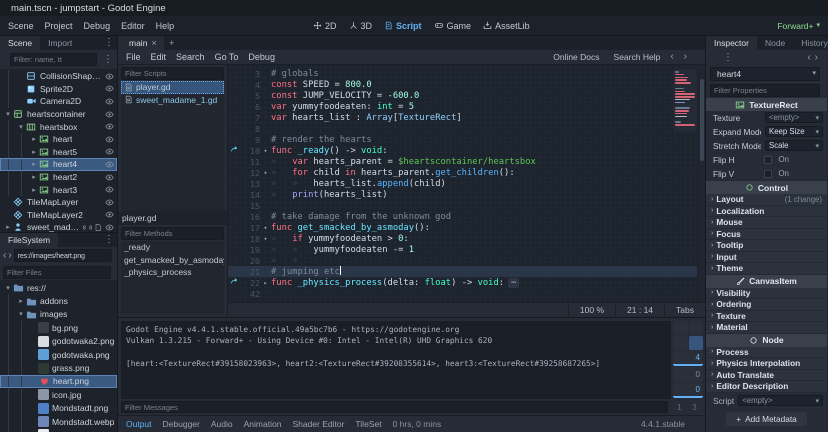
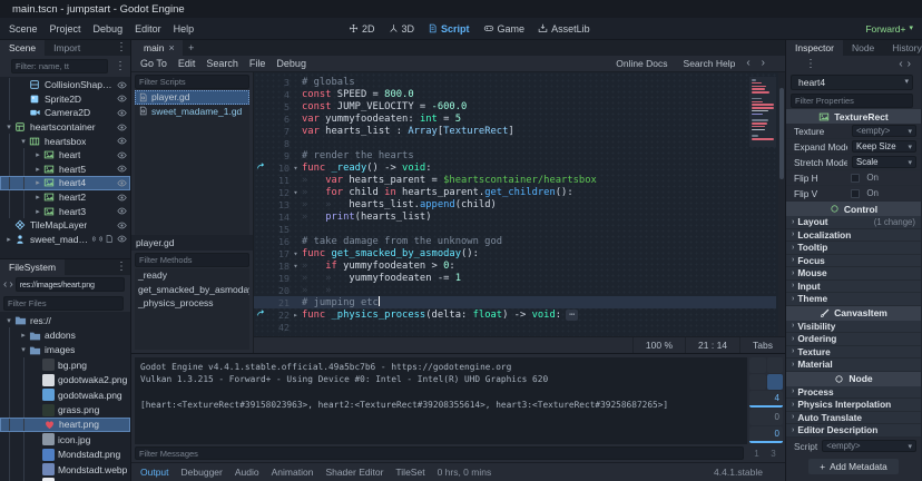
  main.tscn - jumpstart - Godot Engine
  Scene
  Project
  Debug
  Editor
  Help
  2D
  3D
  Script
  Game
  AssetLib
  Forward+
  Scene
  Import
  ⋮
  Filter: name, tt
  ⋮
  CollisionShape2
  Sprite2D
  Camera2D
  heartscontainer
  heartsbox
  heart
  heart5
  heart4
  heart2
  heart3
  TileMapLayer
- TileMapLayer2
  sweet_madam
  FileSystem
  ⋮
  ‹
  ›
  res://images/heart.png
  Filter Files
  res://
  addons
  images
  bg.png
  godotwaka2.png
  godotwaka.png
  grass.png
  heart.png
  icon.jpg
  Mondstadt.png
  Mondstadt.webp
  main
  ×
  +
- File
+ Go To
  Edit
  Search
- Go To
+ File
  Debug
  Online Docs
  Search Help
  ‹
  ›
  Filter Scripts
  player.gd
  sweet_madame_1.gd
  player.gd
  Filter Methods
  _ready
  get_smacked_by_asmoda
  _physics_process
  3
  # globals
  4
  const SPEED = 800.0
  5
  const JUMP_VELOCITY = -600.0
  6
  var yummyfoodeaten: int = 5
  7
  var hearts_list : Array[TextureRect]
  8
  9
  # render the hearts
  10
  ▾
  func _ready() -> void:
  11
  » var hearts_parent = $heartscontainer/heartsbox
  12
  ▾
  » for child in hearts_parent.get_children():
  13
  » » hearts_list.append(child)
  14
  print(hearts_list)
  15
  16
  # take damage from the unknown god
  17
  ▾
  func get_smacked_by_asmoday():
  18
  ▾
  if yummyfoodeaten > 0:
  19
  » » yummyfoodeaten -= 1
  20
  » »
  21
  # jumping etc
  22
  ▸
  func _physics_process(delta: float) -> void: ⋯
  42
  100 %
  21 : 14
  Tabs
  Godot Engine v4.4.1.stable.official.49a5bc7b6 - https://godotengine.org
  Vulkan 1.3.215 - Forward+ - Using Device #0: Intel - Intel(R) UHD Graphics 620
  [heart:<TextureRect#39158023963>, heart2:<TextureRect#39208355614>, heart3:<TextureRect#39258687265>]
  4
  0
  0
  Filter Messages
  1
  3
  Output
  Debugger
  Audio
  Animation
  Shader Editor
  TileSet
  0 hrs, 0 mins
  4.4.1.stable
  Inspector
  Node
  History
  ⋮
  ‹
  ›
  heart4
  Filter Properties
  TextureRect
  Texture
  <empty>
  Expand Mod
  Keep Size
  Stretch Mode
  Scale
  Flip H
  On
  Flip V
  On
  Control
  Layout
  (1 change)
  Localization
- Mouse
+ Tooltip
  Focus
- Tooltip
+ Mouse
  Input
  Theme
  CanvasItem
  Visibility
  Ordering
  Texture
  Material
  Node
  Process
  Physics Interpolation
  Auto Translate
  Editor Description
  Script
  <empty>
  +
  Add Metadata
